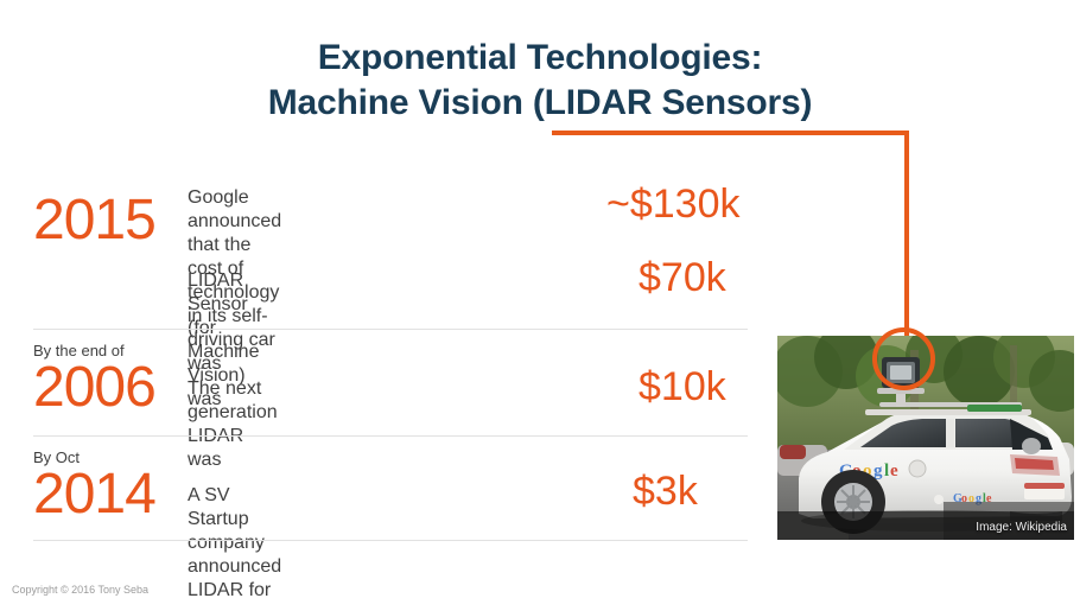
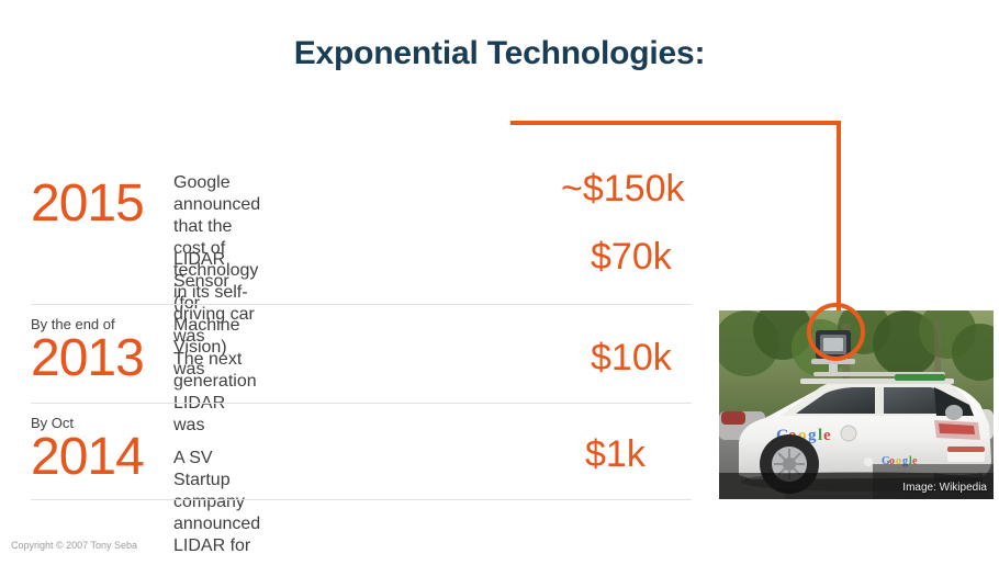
  Exponential Technologies:
- Machine Vision (LIDAR Sensors)
  2015
  Google announced that the cost of
  technology in its self-driving car was
- ~$130k
+ ~$150k
  LIDAR Sensor Machine Vision) was
  $70k
  By the end of
- 2006
+ 2013
  The next generation was
  $10k
  By Oct
  2014
  A SV Startup company announced LIDAR for
- $3k
+ $1k
  o
  g
  l
  e
  G
  o
  o
  g
  l
  e
  Image: Wikipedia
- Copyright © 2016 Tony Seba
+ Copyright © 2007 Tony Seba
